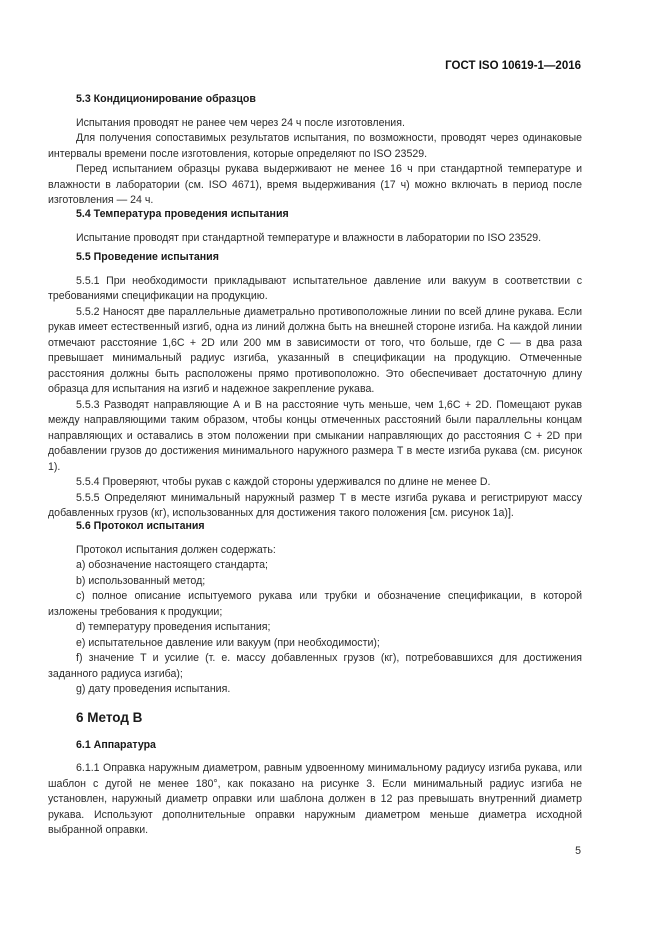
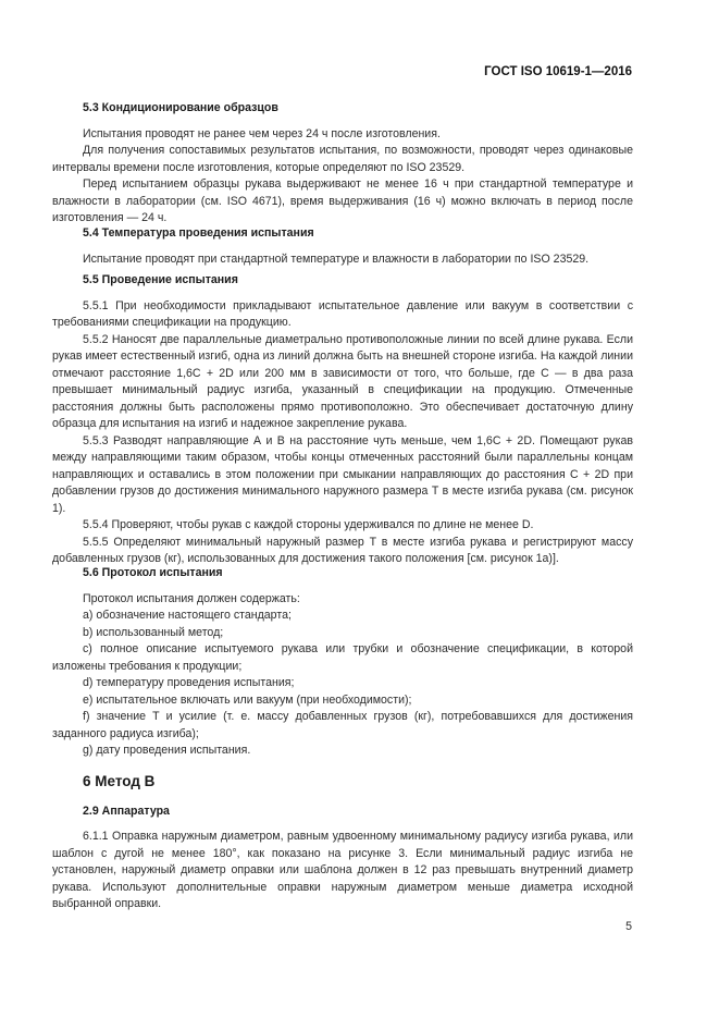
  ГОСТ ISO 10619-1—2016
  5.3 Кондиционирование образцов
  Испытания проводят не ранее чем через 24 ч после изготовления.
  Для получения сопоставимых результатов испытания, по возможности, проводят через одинаковые интервалы времени после изготовления, которые определяют по ISO 23529.
- Перед испытанием образцы рукава выдерживают не менее 16 ч при стандартной температуре и влажности в лаборатории (см. ISO 4671), время выдерживания (17 ч) можно включать в период после изготовления — 24 ч.
+ Перед испытанием образцы рукава выдерживают не менее 16 ч при стандартной температуре и влажности в лаборатории (см. ISO 4671), время выдерживания (16 ч) можно включать в период после изготовления — 24 ч.
  5.4 Температура проведения испытания
  Испытание проводят при стандартной температуре и влажности в лаборатории по ISO 23529.
  5.5 Проведение испытания
  5.5.1 При необходимости прикладывают испытательное давление или вакуум в соответствии с требованиями спецификации на продукцию.
  5.5.2 Наносят две параллельные диаметрально противоположные линии по всей длине рукава. Если рукав имеет естественный изгиб, одна из линий должна быть на внешней стороне изгиба. На каждой линии отмечают расстояние 1,6C + 2D или 200 мм в зависимости от того, что больше, где C — в два раза превышает минимальный радиус изгиба, указанный в спецификации на продукцию. Отмеченные расстояния должны быть расположены прямо противоположно. Это обеспечивает достаточную длину образца для испытания на изгиб и надежное закрепление рукава.
  5.5.3 Разводят направляющие А и В на расстояние чуть меньше, чем 1,6C + 2D. Помещают рукав между направляющими таким образом, чтобы концы отмеченных расстояний были параллельны концам направляющих и оставались в этом положении при смыкании направляющих до расстояния C + 2D при добавлении грузов до достижения минимального наружного размера T в месте изгиба рукава (см. рисунок 1).
  5.5.4 Проверяют, чтобы рукав с каждой стороны удерживался по длине не менее D.
  5.5.5 Определяют минимальный наружный размер T в месте изгиба рукава и регистрируют массу добавленных грузов (кг), использованных для достижения такого положения [см. рисунок 1а)].
  5.6 Протокол испытания
  Протокол испытания должен содержать:
  a) обозначение настоящего стандарта;
  b) использованный метод;
  c) полное описание испытуемого рукава или трубки и обозначение спецификации, в которой изложены требования к продукции;
  d) температуру проведения испытания;
- e) испытательное давление или вакуум (при необходимости);
+ e) испытательное включать или вакуум (при необходимости);
  f) значение T и усилие (т. е. массу добавленных грузов (кг), потребовавшихся для достижения заданного радиуса изгиба);
  g) дату проведения испытания.
  6 Метод В
- 6.1 Аппаратура
+ 2.9 Аппаратура
  6.1.1 Оправка наружным диаметром, равным удвоенному минимальному радиусу изгиба рукава, или шаблон с дугой не менее 180°, как показано на рисунке 3. Если минимальный радиус изгиба не установлен, наружный диаметр оправки или шаблона должен в 12 раз превышать внутренний диаметр рукава. Используют дополнительные оправки наружным диаметром меньше диаметра исходной выбранной оправки.
  5
